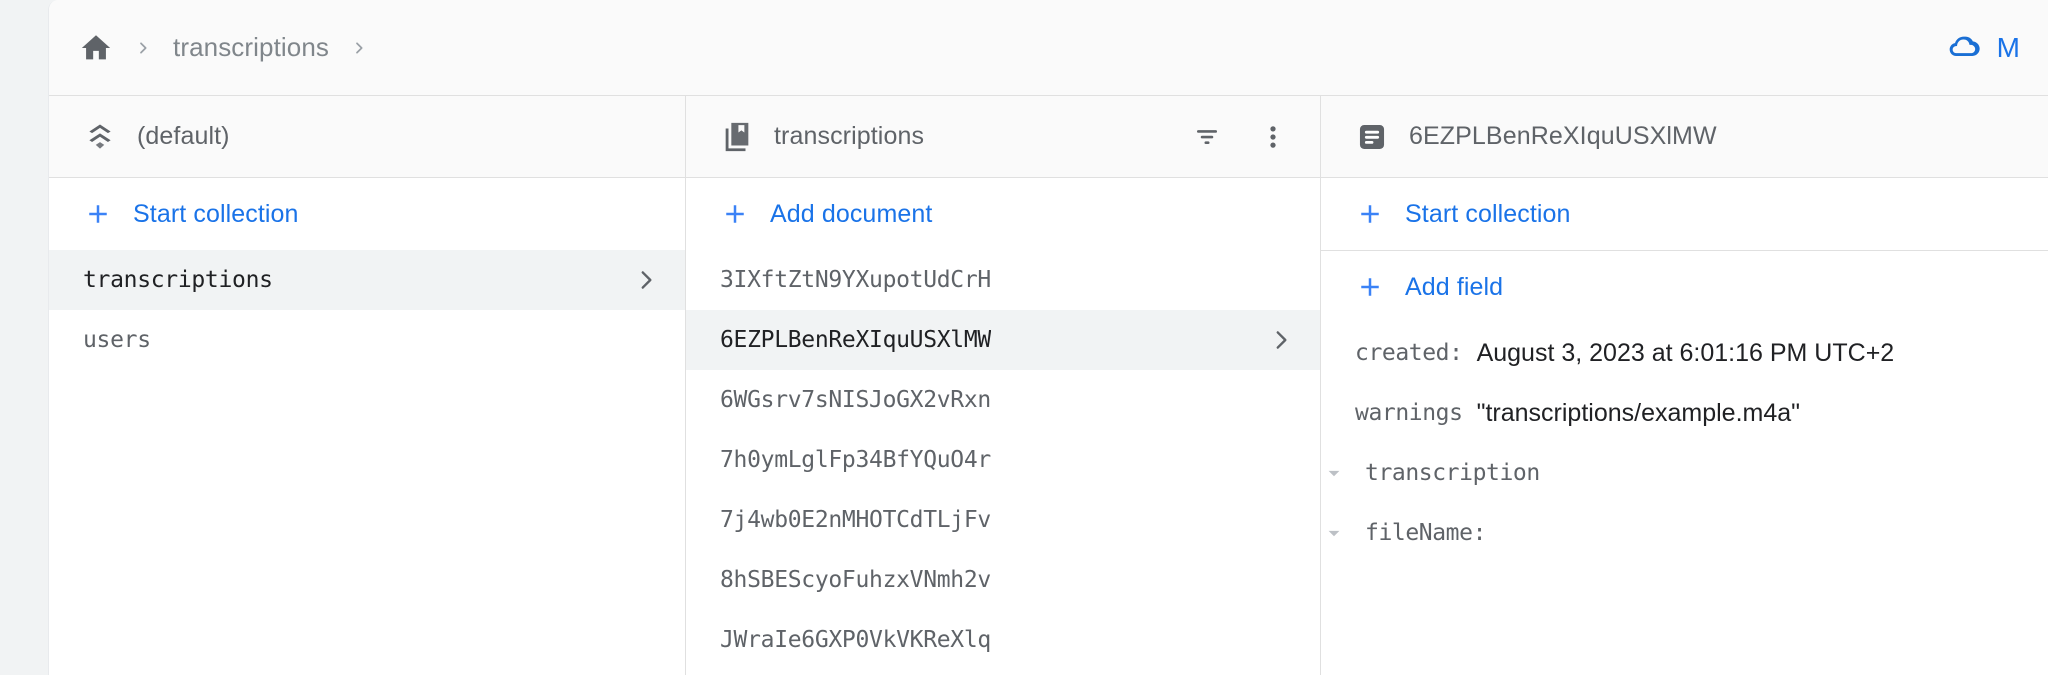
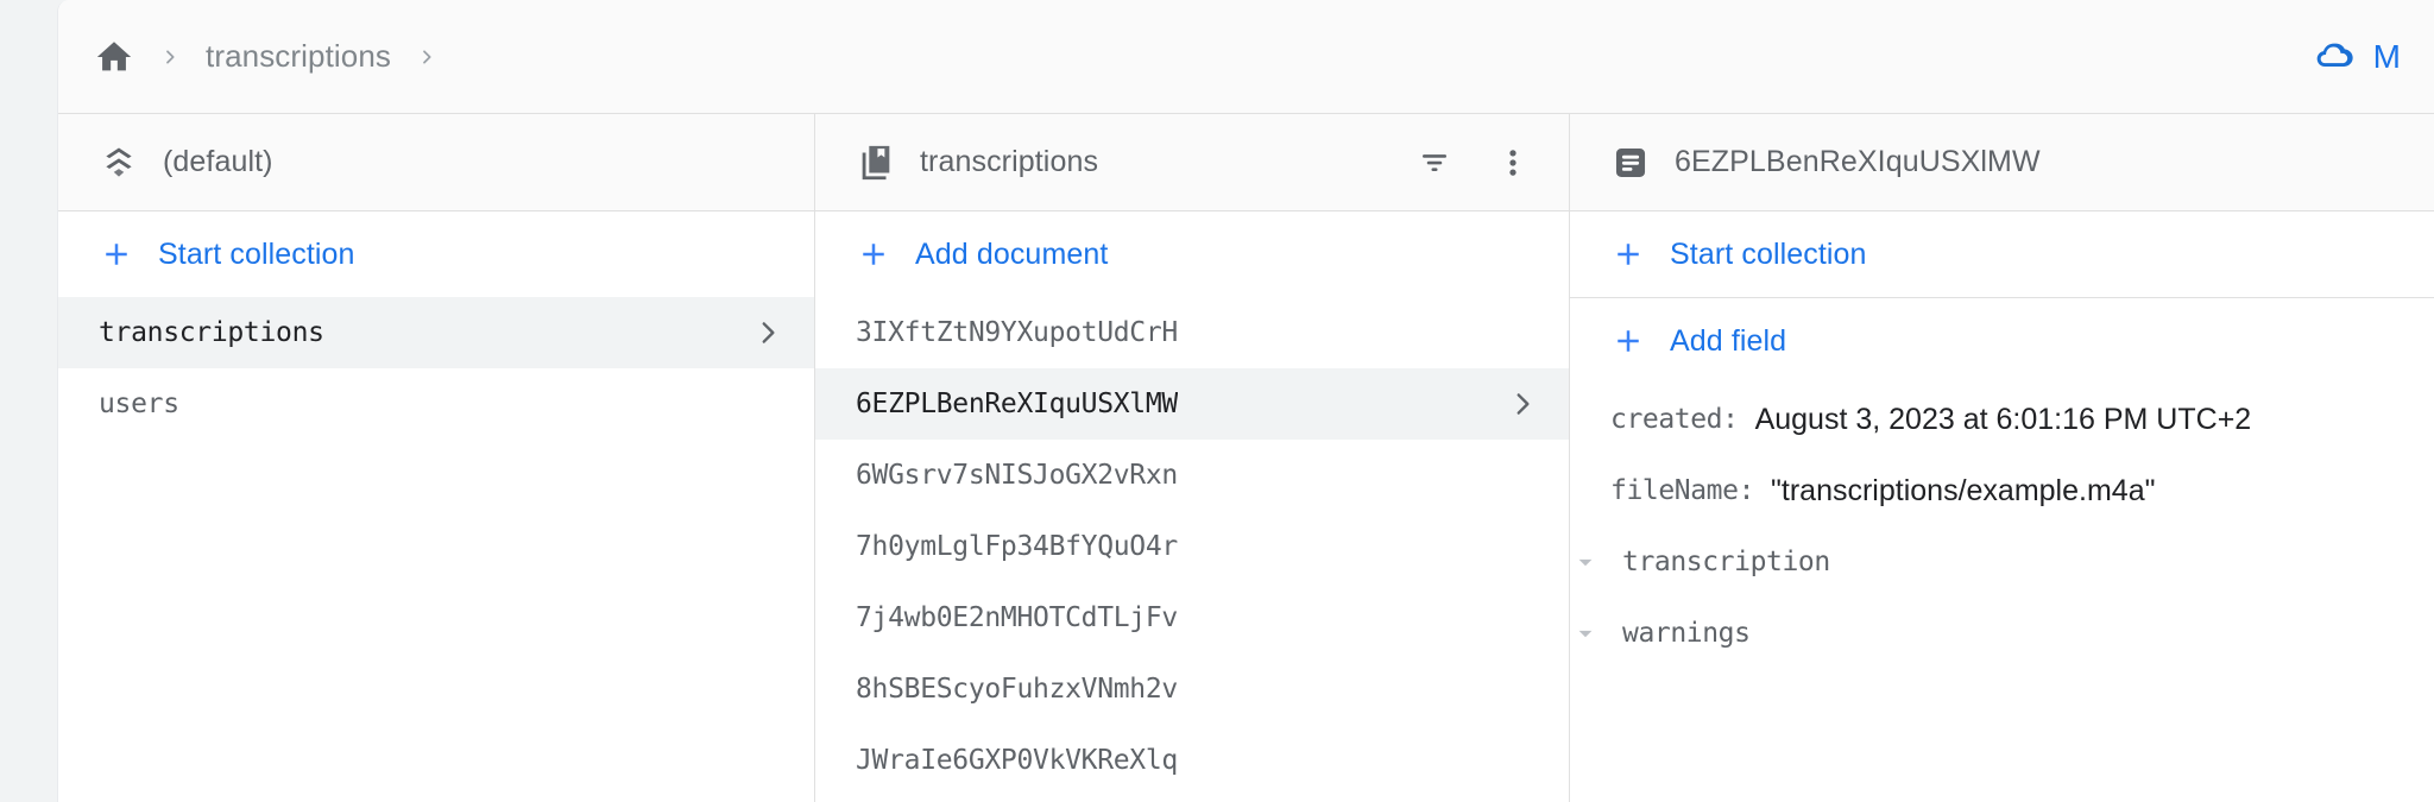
  transcriptions
  M
  (default)
  Start collection
  transcriptions
  users
  transcriptions
  Add document
  3IXftZtN9YXupotUdCrH
  6EZPLBenReXIquUSXlMW
  6WGsrv7sNISJoGX2vRxn
  7h0ymLglFp34BfYQuO4r
  7j4wb0E2nMHOTCdTLjFv
  8hSBEScyoFuhzxVNmh2v
  JWraIe6GXP0VkVKReXlq
  6EZPLBenReXIquUSXlMW
  Start collection
  Add field
  created:
  August 3, 2023 at 6:01:16 PM UTC+2
- warnings
+ fileName:
  "transcriptions/example.m4a"
  transcription
- fileName:
+ warnings
